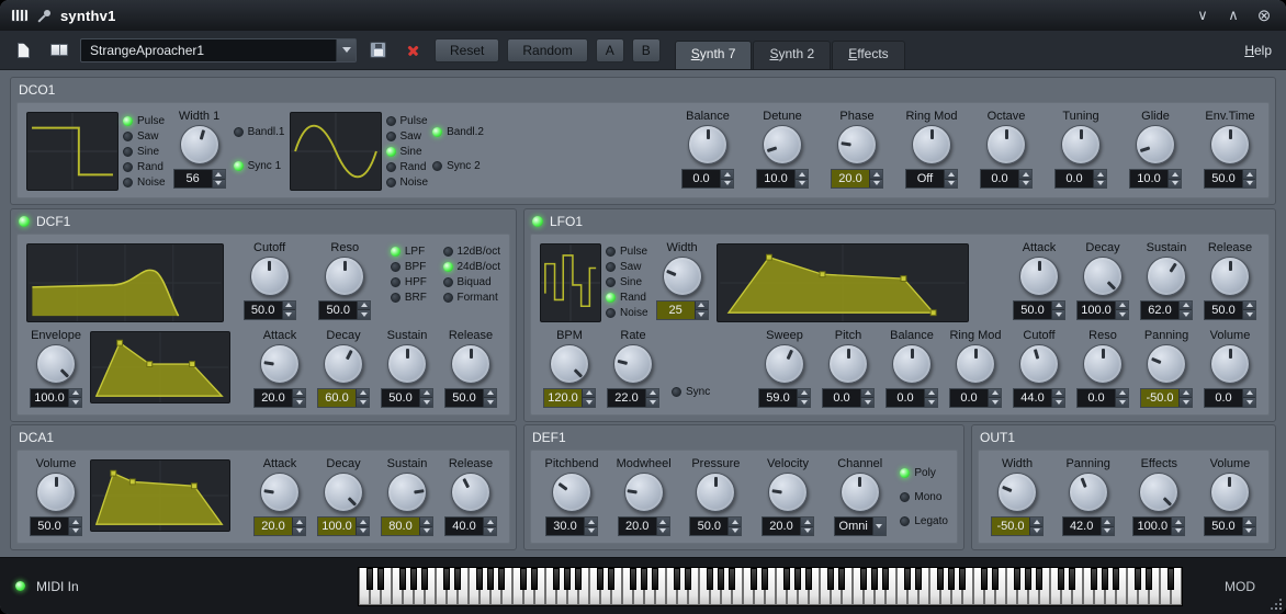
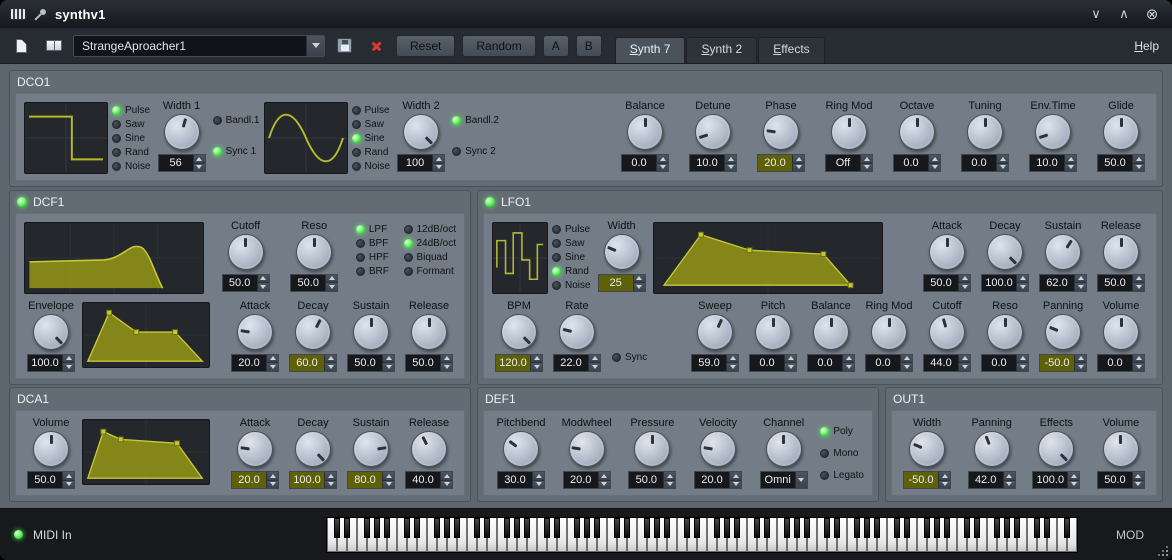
  synthv1
  StrangeAproacher1
  Reset
  Random
  A
  B
  Synth 7
  Synth 2
  Effects
  Help
  DCO1
  Pulse
  Saw
  Sine
  Rand
  Noise
  Width 1
  56
  Bandl.1
  Sync 1
  Pulse
  Saw
  Sine
  Rand
  Noise
+ Width 2
+ 100
  Bandl.2
  Sync 2
  Balance
  0.0
  Detune
  10.0
  Phase
  20.0
  Ring Mod
  Off
  Octave
  0.0
  Tuning
  0.0
- Glide
+ Env.Time
  10.0
- Env.Time
+ Glide
  50.0
  DCF1
  Cutoff
  50.0
  Reso
  50.0
  LPF
  BPF
  HPF
  BRF
  12dB/oct
  24dB/oct
  Biquad
  Formant
  Envelope
  100.0
  Attack
  20.0
  Decay
  60.0
  Sustain
  50.0
  Release
  50.0
  LFO1
  Pulse
  Saw
  Sine
  Rand
  Noise
  Width
  25
  Attack
  50.0
  Decay
  100.0
  Sustain
  62.0
  Release
  50.0
  BPM
  120.0
  Rate
  22.0
  Sync
  Sweep
  59.0
  Pitch
  0.0
  Balance
  0.0
  Ring Mod
  0.0
  Cutoff
  44.0
  Reso
  0.0
  Panning
  -50.0
  Volume
  0.0
  DCA1
  Volume
  50.0
  Attack
  20.0
  Decay
  100.0
  Sustain
  80.0
  Release
  40.0
  DEF1
  Pitchbend
  30.0
  Modwheel
  20.0
  Pressure
  50.0
  Velocity
  20.0
  Channel
  Omni
  Poly
  Mono
  Legato
  OUT1
  Width
  -50.0
  Panning
  42.0
  Effects
  100.0
  Volume
  50.0
  MIDI In
  MOD
